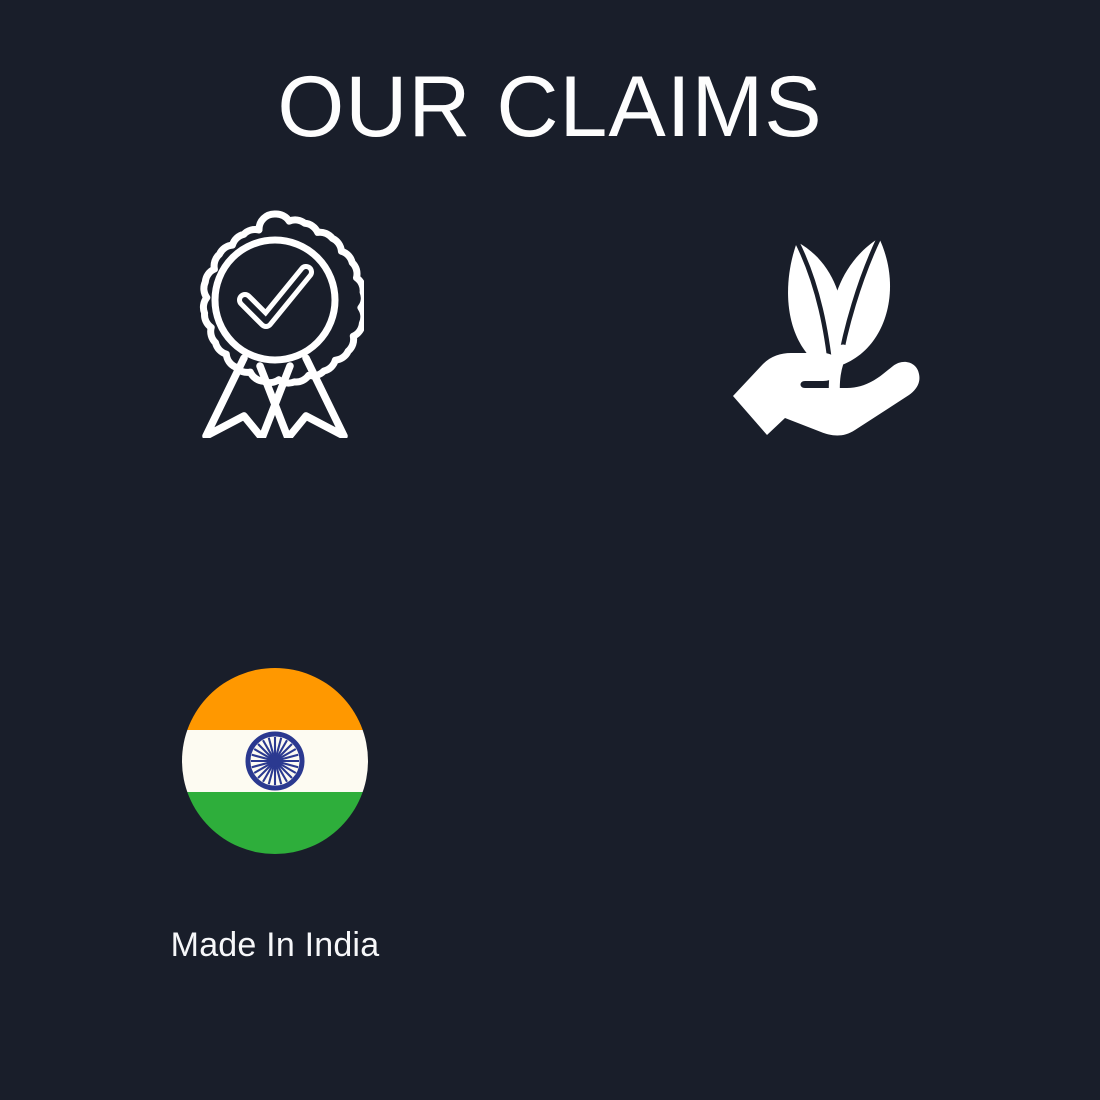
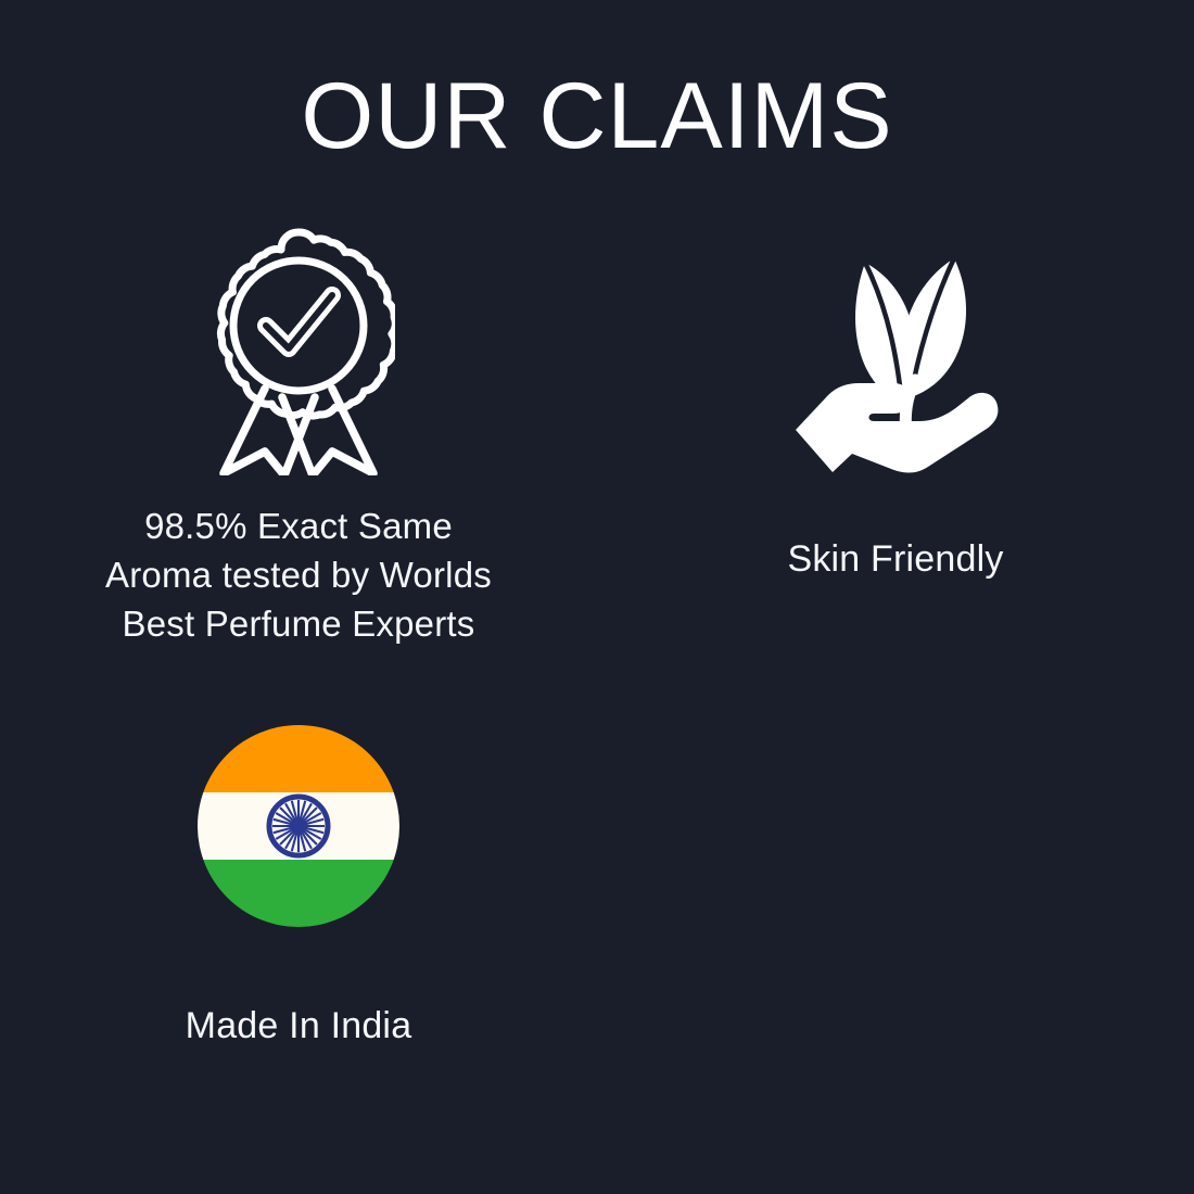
  OUR CLAIMS
+ 98.5% Exact Same
+ Aroma tested by Worlds
+ Best Perfume Experts
+ Skin Friendly
  Made In India
